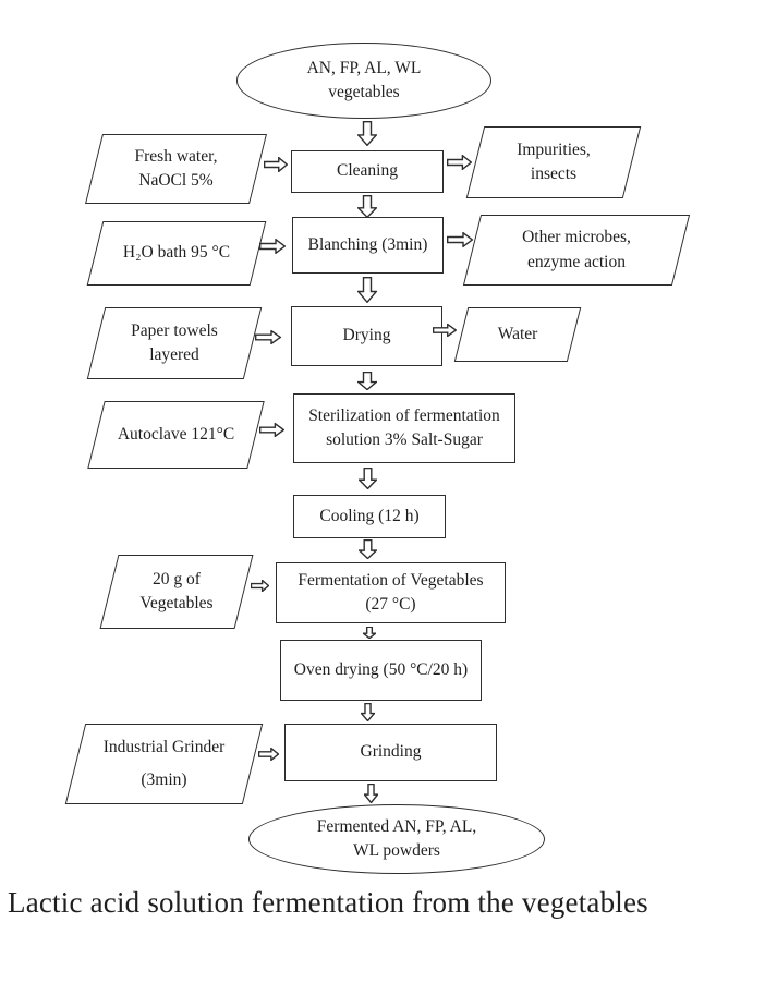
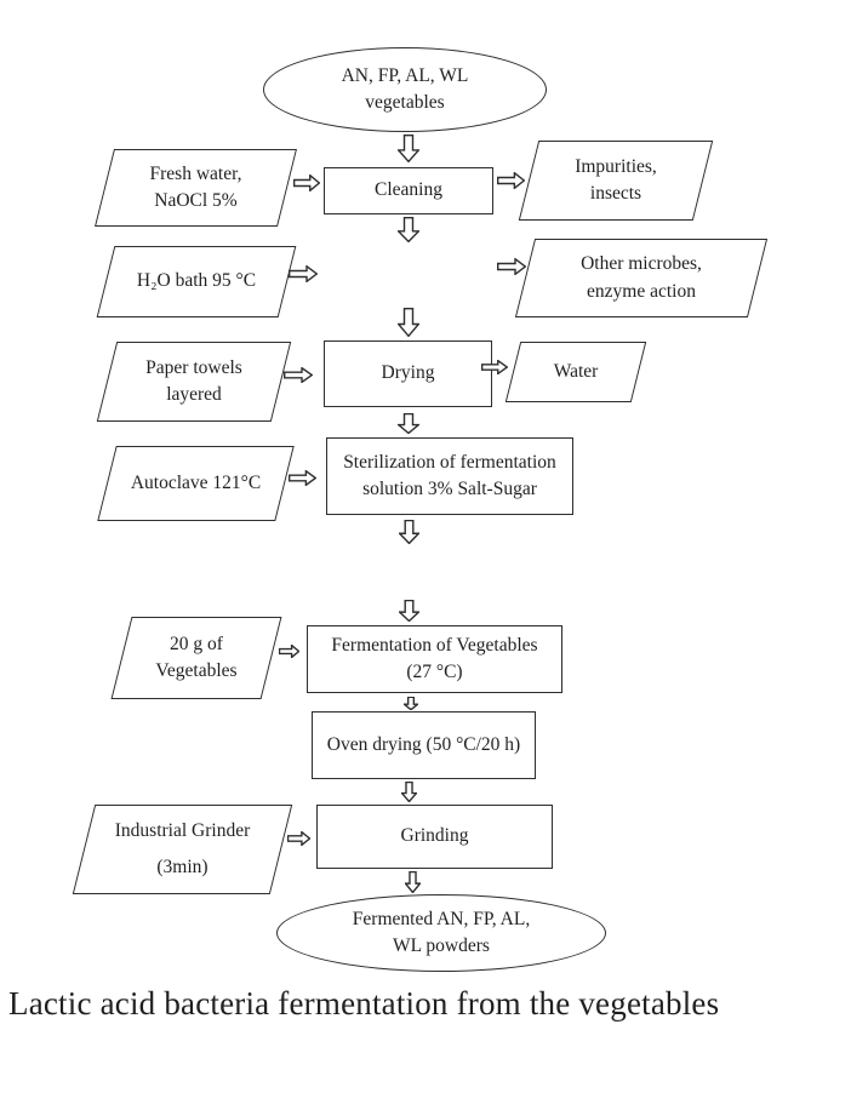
  AN, FP, AL, WL
  vegetables
  Cleaning
- Blanching (3min)
  Drying
  Sterilization of fermentation
  solution 3% Salt-Sugar
- Cooling (12 h)
  Fermentation of Vegetables
  (27 °C)
  Oven drying (50 °C/20 h)
  Grinding
  Fermented AN, FP, AL,
  WL powders
  Fresh water,
  NaOCl 5%
  H₂O bath 95 °C
  Paper towels
  layered
  Autoclave 121°C
  20 g of
  Vegetables
  Industrial Grinder
  (3min)
  Impurities,
  insects
  Other microbes,
  enzyme action
  Water
- Lactic acid solution fermentation from the vegetables
+ Lactic acid bacteria fermentation from the vegetables
